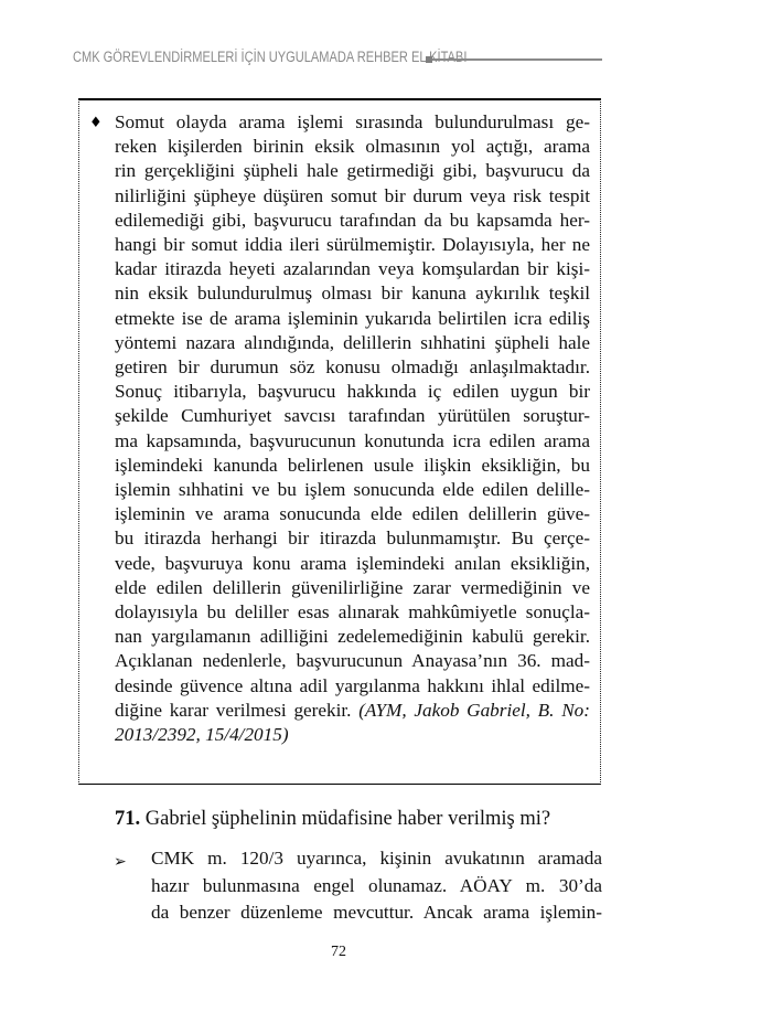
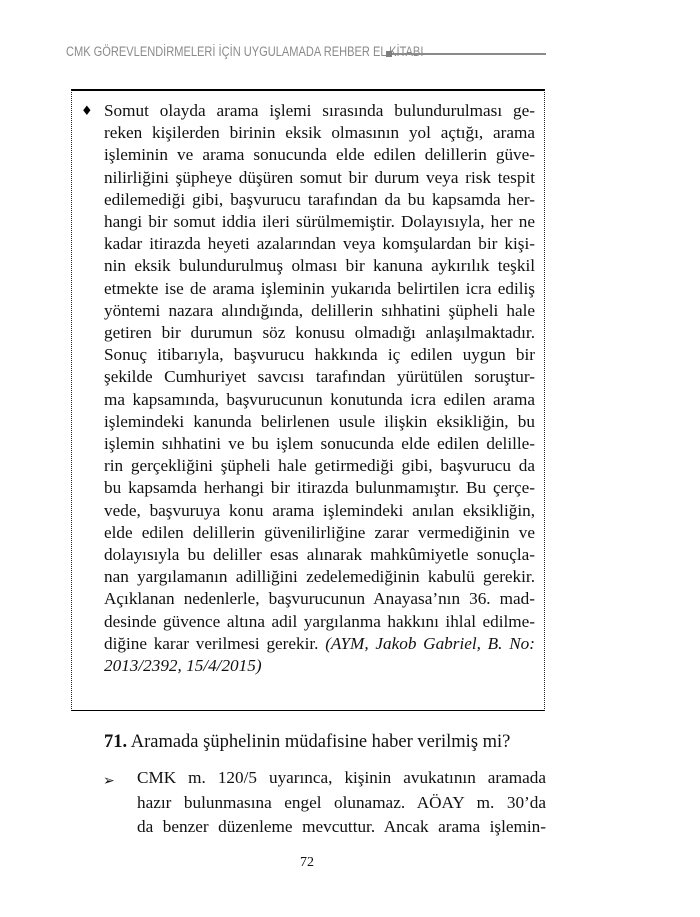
  CMK GÖREVLENDİRMELERİ İÇİN UYGULAMADA REHBER EL KİTABI
  ♦
  Somut olayda arama işlemi sırasında bulundurulması ge-
  reken kişilerden birinin eksik olmasının yol açtığı, arama
- rin gerçekliğini şüpheli hale getirmediği gibi, başvurucu da
+ işleminin ve arama sonucunda elde edilen delillerin güve-
  nilirliğini şüpheye düşüren somut bir durum veya risk tespit
  edilemediği gibi, başvurucu tarafından da bu kapsamda her-
  hangi bir somut iddia ileri sürülmemiştir. Dolayısıyla, her ne
  kadar itirazda heyeti azalarından veya komşulardan bir kişi-
  nin eksik bulundurulmuş olması bir kanuna aykırılık teşkil
  etmekte ise de arama işleminin yukarıda belirtilen icra ediliş
  yöntemi nazara alındığında, delillerin sıhhatini şüpheli hale
  getiren bir durumun söz konusu olmadığı anlaşılmaktadır.
  Sonuç itibarıyla, başvurucu hakkında iç edilen uygun bir
  şekilde Cumhuriyet savcısı tarafından yürütülen soruştur-
  ma kapsamında, başvurucunun konutunda icra edilen arama
  işlemindeki kanunda belirlenen usule ilişkin eksikliğin, bu
  işlemin sıhhatini ve bu işlem sonucunda elde edilen delille-
- işleminin ve arama sonucunda elde edilen delillerin güve-
+ rin gerçekliğini şüpheli hale getirmediği gibi, başvurucu da
- bu itirazda herhangi bir itirazda bulunmamıştır. Bu çerçe-
+ bu kapsamda herhangi bir itirazda bulunmamıştır. Bu çerçe-
  vede, başvuruya konu arama işlemindeki anılan eksikliğin,
  elde edilen delillerin güvenilirliğine zarar vermediğinin ve
  dolayısıyla bu deliller esas alınarak mahkûmiyetle sonuçla-
  nan yargılamanın adilliğini zedelemediğinin kabulü gerekir.
  Açıklanan nedenlerle, başvurucunun Anayasa’nın 36. mad-
  desinde güvence altına adil yargılanma hakkını ihlal edilme-
  diğine karar verilmesi gerekir. (AYM, Jakob Gabriel, B. No:
  2013/2392, 15/4/2015)
- 71. Gabriel şüphelinin müdafisine haber verilmiş mi?
+ 71. Aramada şüphelinin müdafisine haber verilmiş mi?
  ➢
- CMK m. 120/3 uyarınca, kişinin avukatının aramada
+ CMK m. 120/5 uyarınca, kişinin avukatının aramada
  hazır bulunmasına engel olunamaz. AÖAY m. 30’da
  da benzer düzenleme mevcuttur. Ancak arama işlemin-
  72
